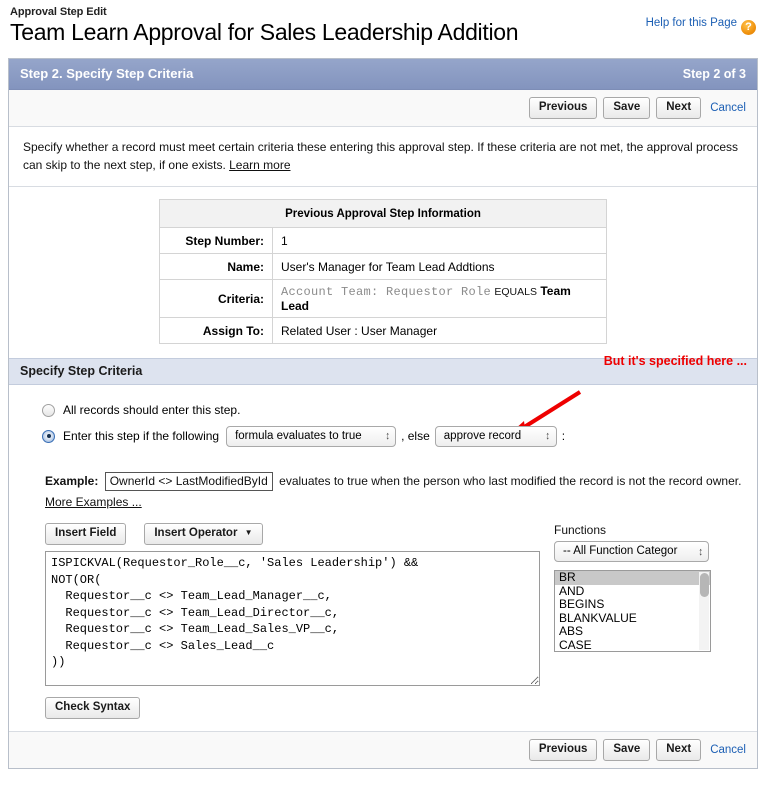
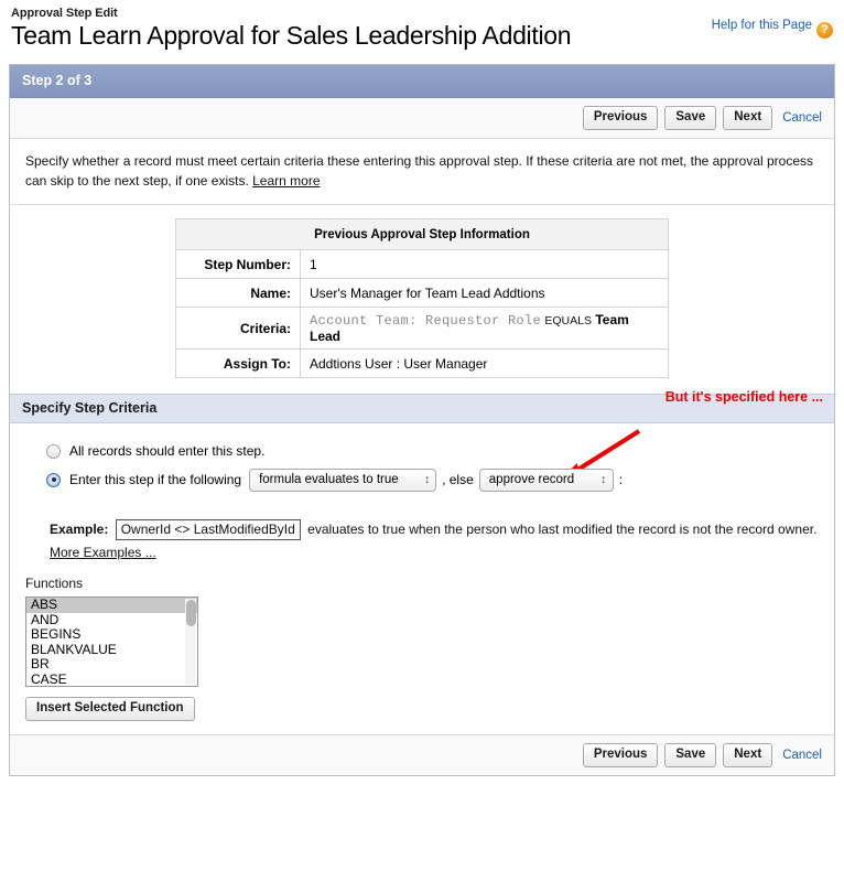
  Approval Step Edit
  Team Learn Approval for Sales Leadership Addition
  Help for this Page ?
- Step 2. Specify Step Criteria
  Step 2 of 3
  Previous
  Save
  Next
  Cancel
  Specify whether a record must meet certain criteria these entering this approval step. If these criteria are not met, the approval process can skip to the next step, if one exists. Learn more
  Previous Approval Step Information
  Step Number:	1
  Name:	User's Manager for Team Lead Addtions
  Criteria:	Account Team: Requestor Role EQUALS Team Lead
- Assign To:	Related User : User Manager
+ Assign To:	Addtions User : User Manager
  Specify Step Criteria
  But it's specified here ...
  All records should enter this step.
  Enter this step if the following
  formula evaluates to true
  , else
  approve record
  :
  Example: OwnerId <> LastModifiedById evaluates to true when the person who last modified the record is not the record owner. More Examples ...
- Insert Field
- Insert Operator
- ISPICKVAL(Requestor_Role__c, 'Sales Leadership') &&
- NOT(OR(
- Requestor__c <> Team_Lead_Manager__c,
- Requestor__c <> Team_Lead_Director__c,
- Requestor__c <> Team_Lead_Sales_VP__c,
- Requestor__c <> Sales_Lead__c
- ))
- Check Syntax
  Functions
- -- All Function Categor
- BR
+ ABS
  AND
  BEGINS
  BLANKVALUE
- ABS
+ BR
  CASE
+ Insert Selected Function
  Previous
  Save
  Next
  Cancel
